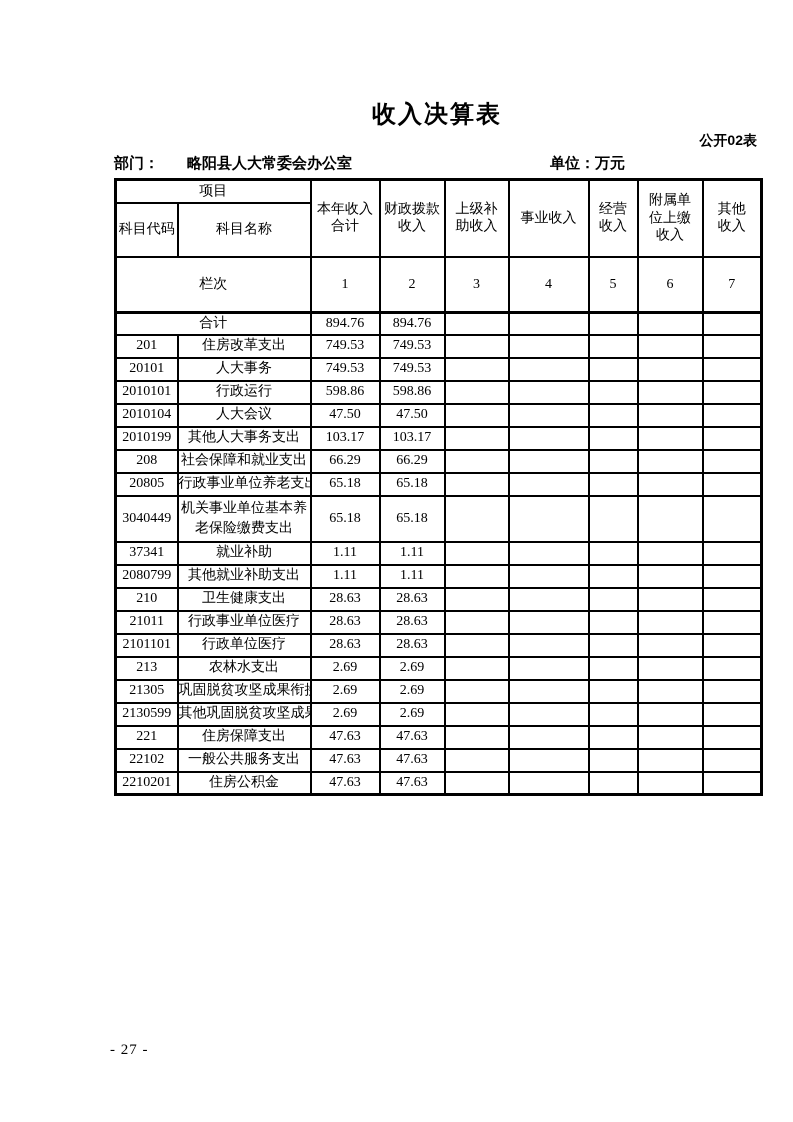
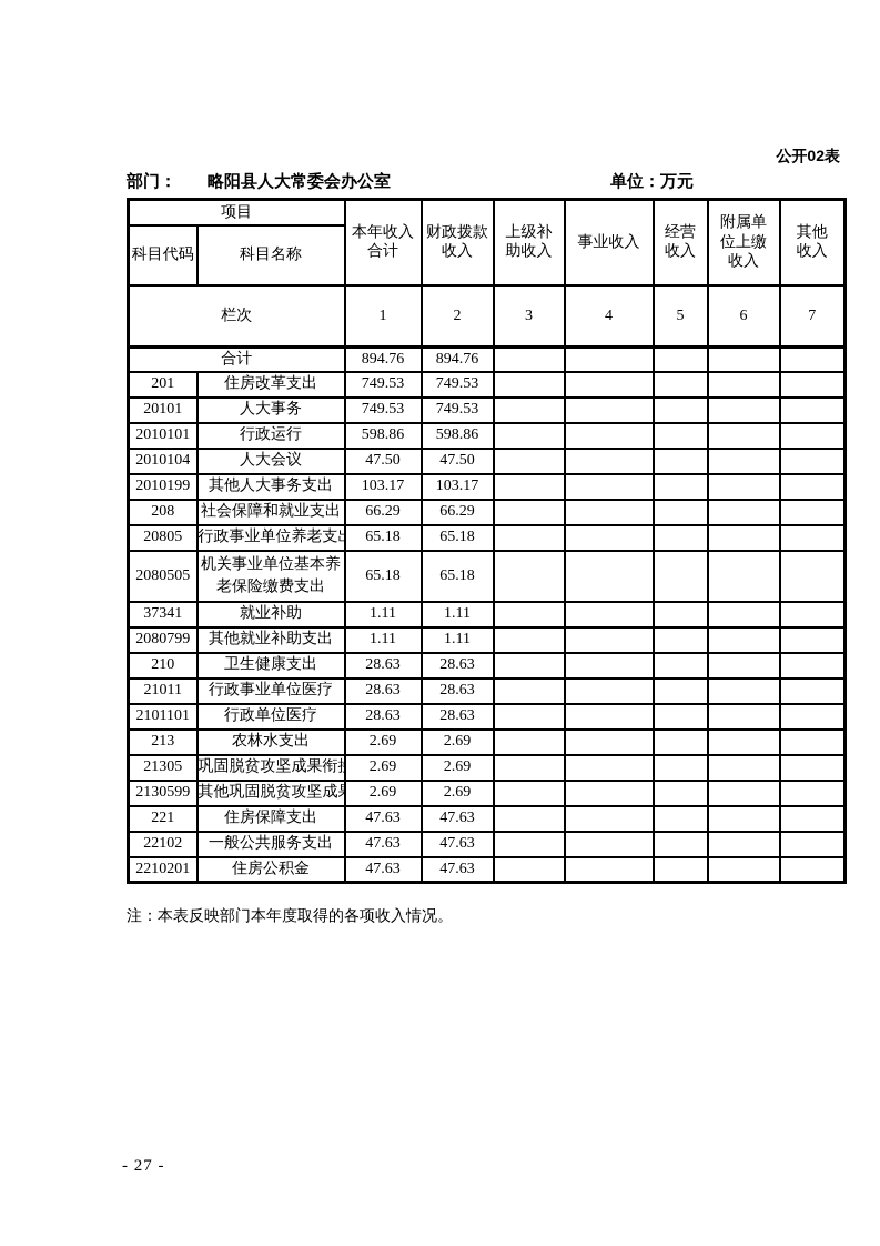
- 收入决算表
  公开02表
  部门： 略阳县人大常委会办公室
  单位：万元
  项目	本年收入 合计	财政拨款 收入	上级补 助收入	事业收入	经营 收入	附属单 位上缴 收入	其他 收入
  科目代码	科目名称
  栏次	1	2	3	4	5	6	7
  合计	894.76	894.76
  201	住房改革支出	749.53	749.53
  20101	人大事务	749.53	749.53
  2010101	行政运行	598.86	598.86
  2010104	人大会议	47.50	47.50
  2010199	其他人大事务支出	103.17	103.17
  208	社会保障和就业支出	66.29	66.29
  20805	行政事业单位养老支	65.18	65.18
- 3040449	机关事业单位基本养老保险缴费支出	65.18	65.18
+ 2080505	机关事业单位基本养老保险缴费支出	65.18	65.18
  37341	就业补助	1.11	1.11
  2080799	其他就业补助支出	1.11	1.11
  210	卫生健康支出	28.63	28.63
  21011	行政事业单位医疗	28.63	28.63
  2101101	行政单位医疗	28.63	28.63
  213	农林水支出	2.69	2.69
  21305	巩固脱贫攻坚成果衔	2.69	2.69
  2130599	其他巩固脱贫攻坚成	2.69	2.69
  221	住房保障支出	47.63	47.63
  22102	一般公共服务支出	47.63	47.63
  2210201	住房公积金	47.63	47.63
+ 注：本表反映部门本年度取得的各项收入情况。
  - 27 -
